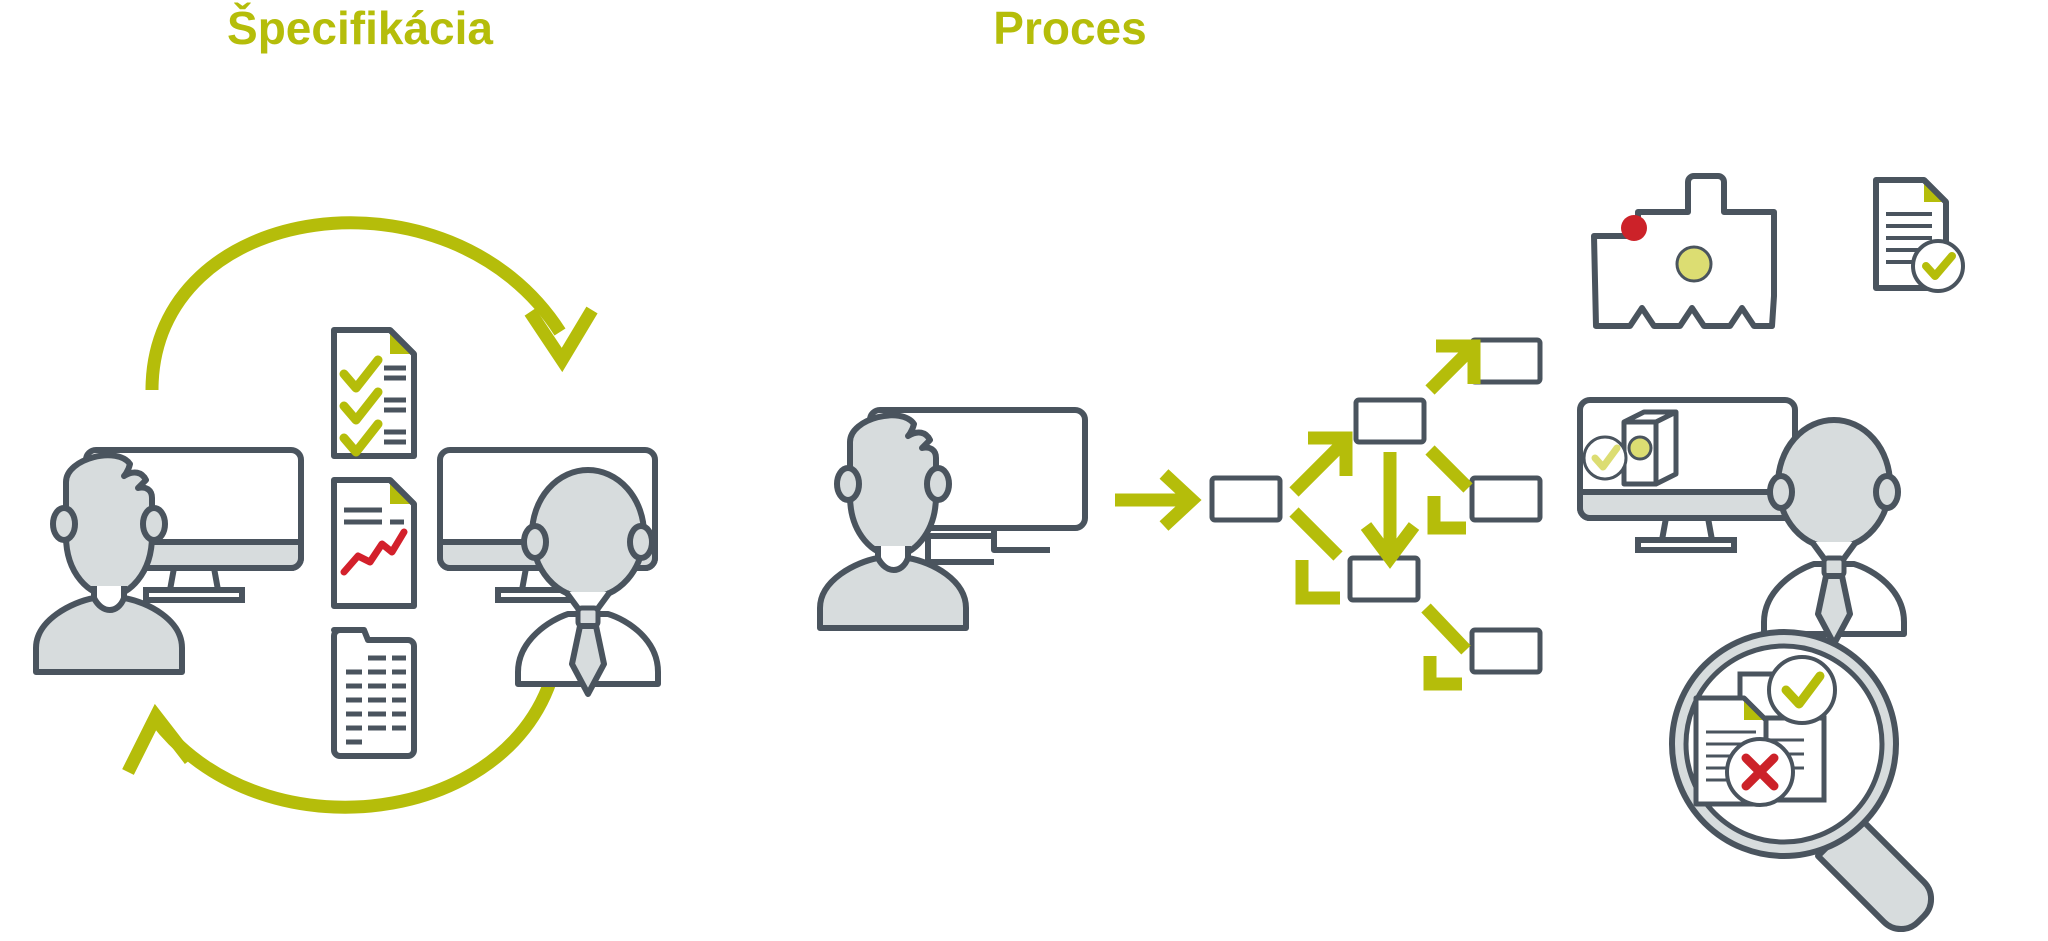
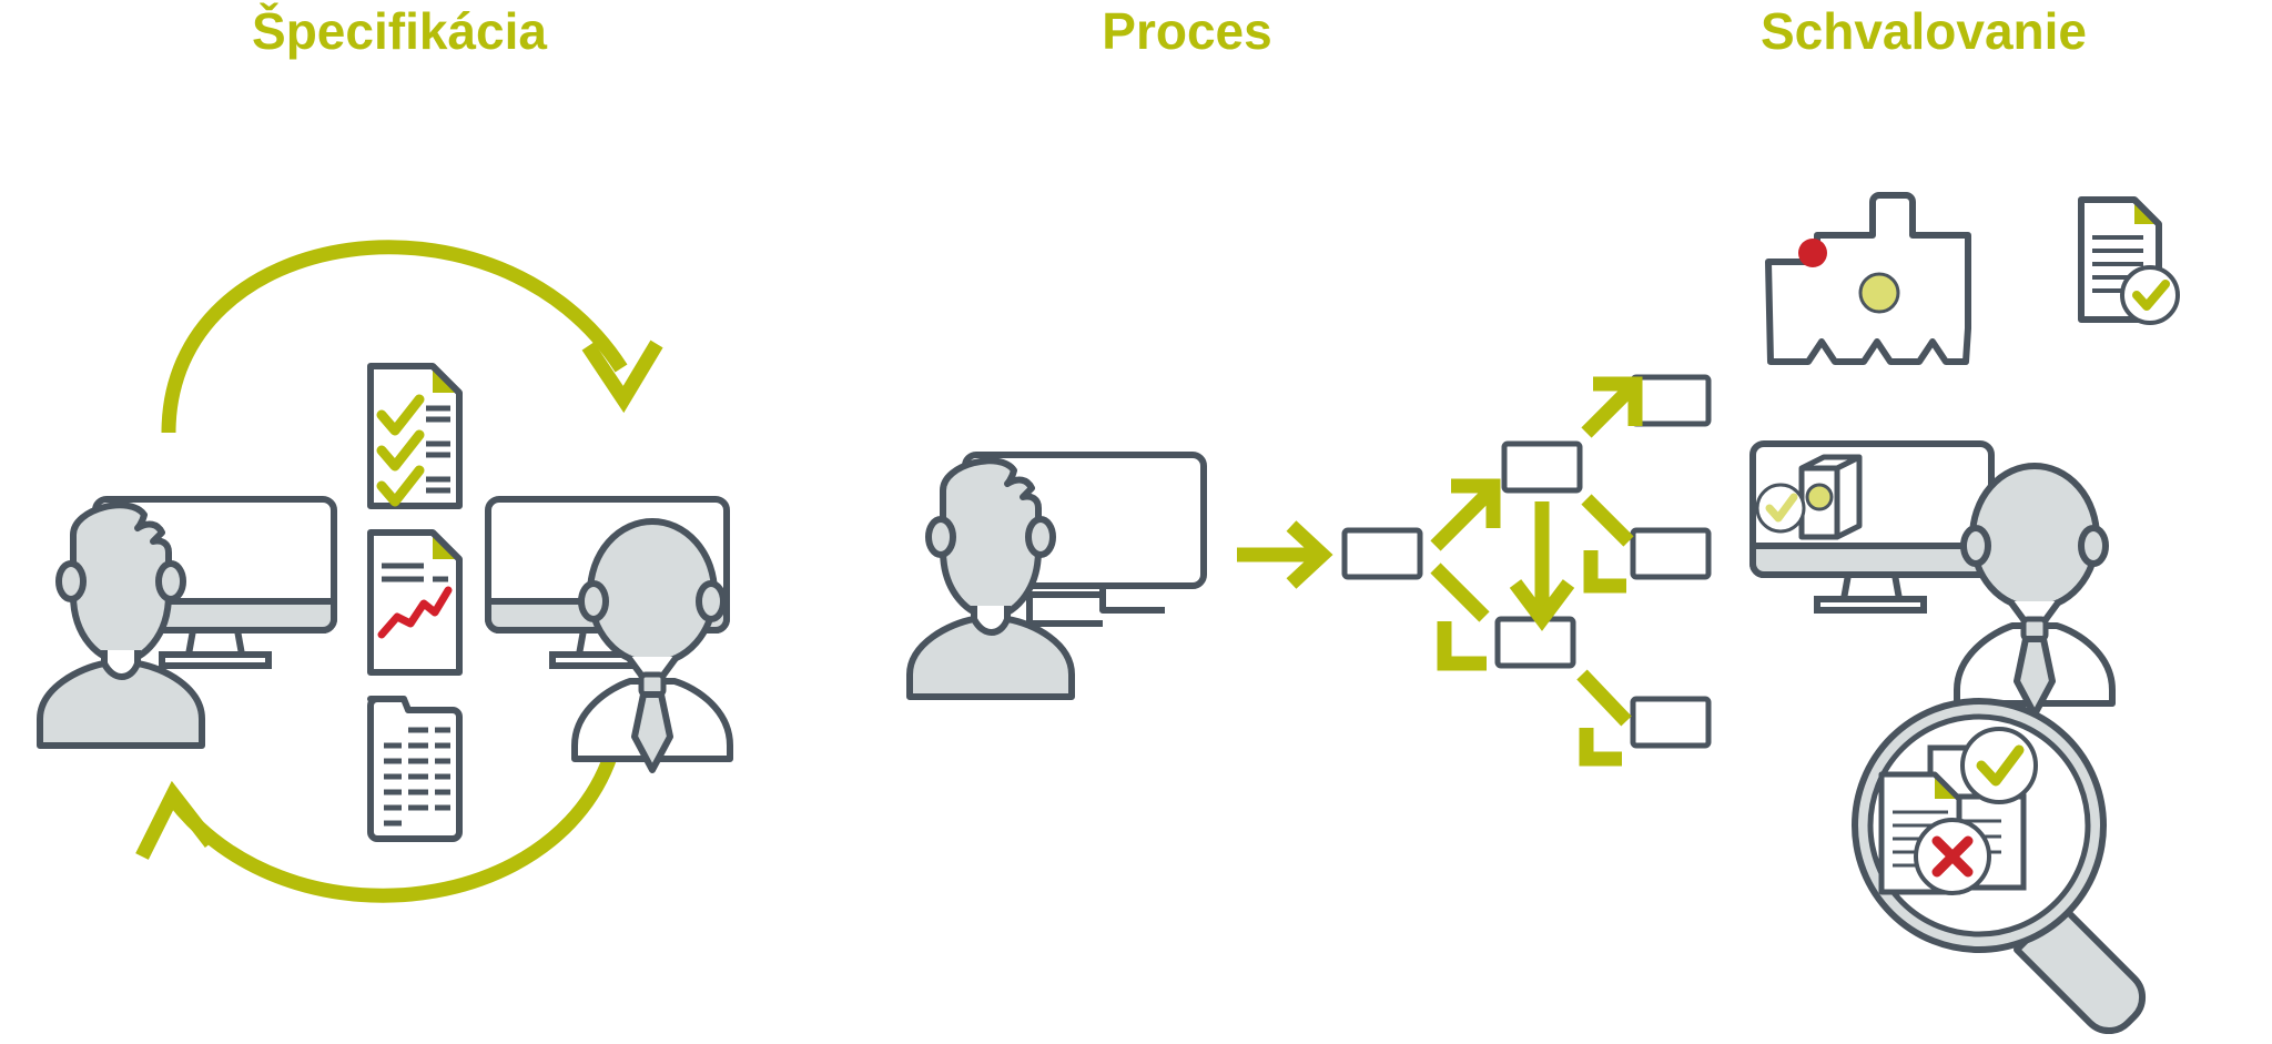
  Špecifikácia
  Proces
+ Schvalovanie
